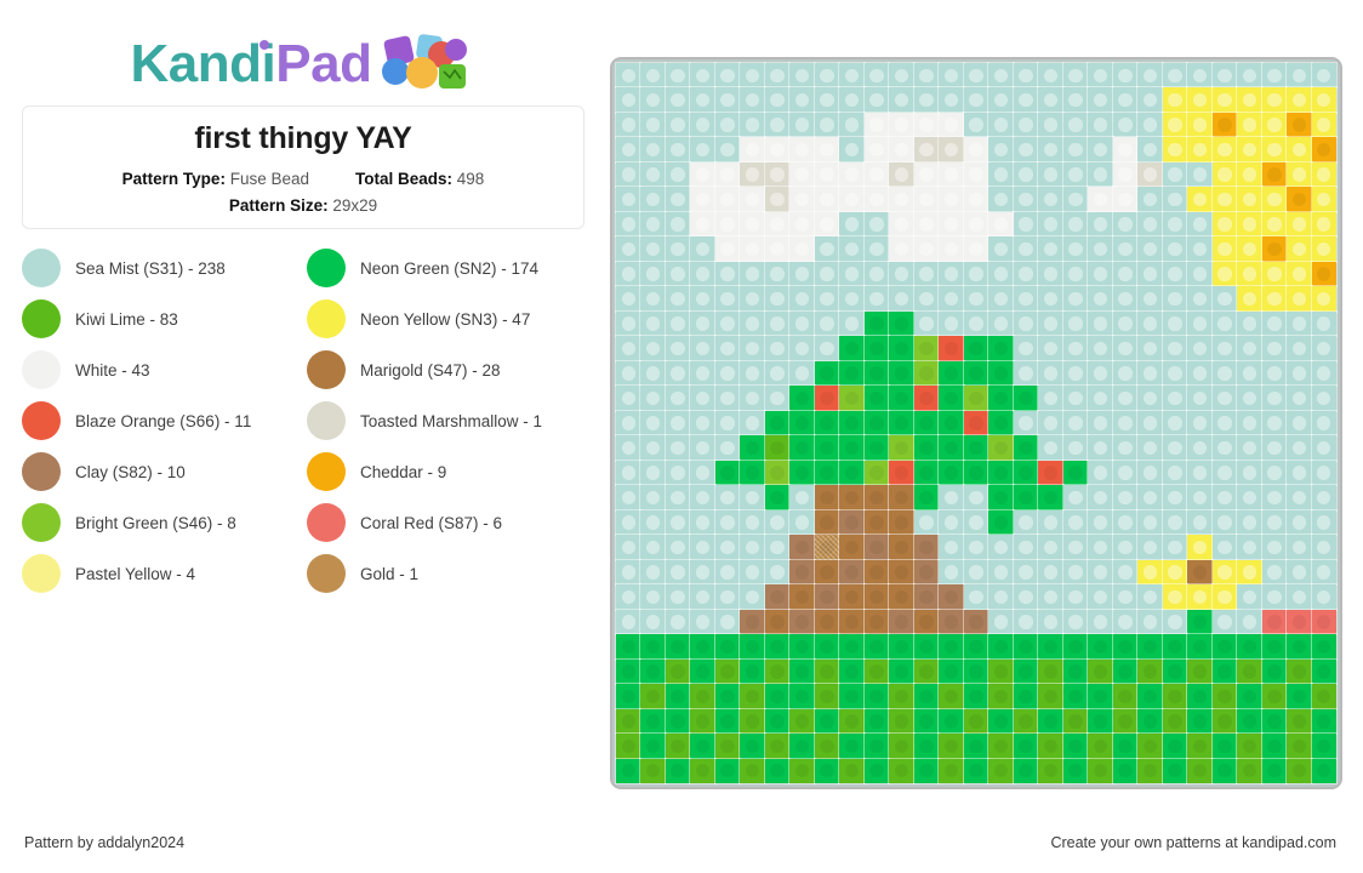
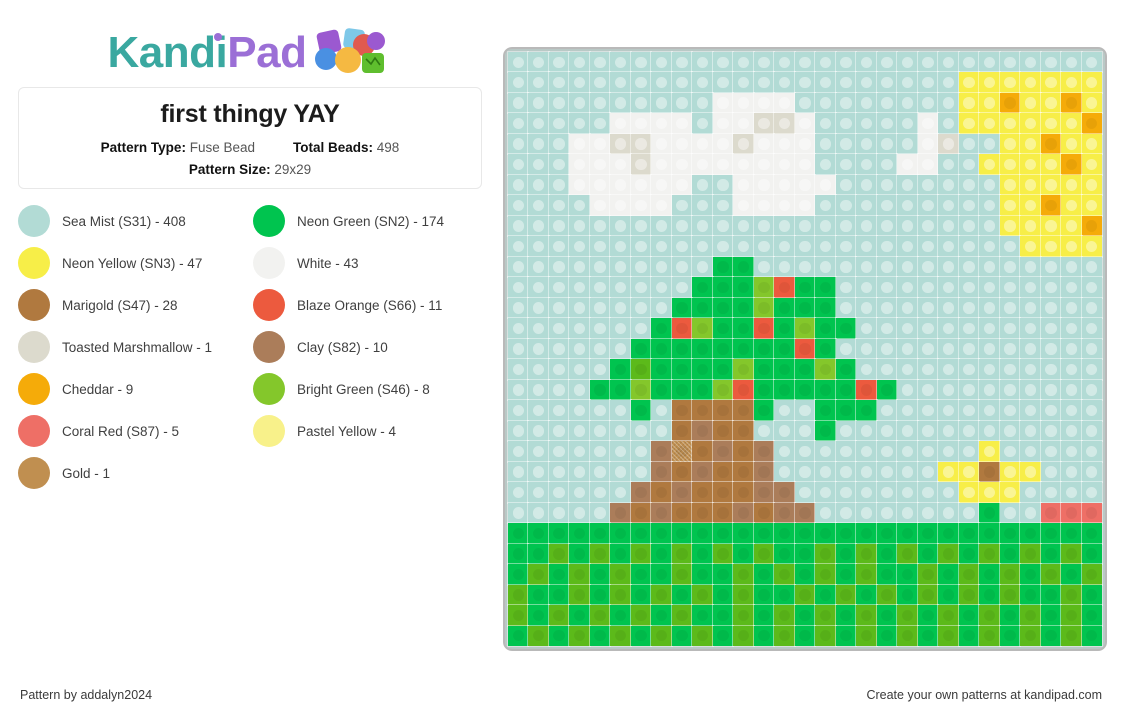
  Kandi
  Pad
  first thingy YAY
  Pattern Type: Fuse Bead
  Total Beads: 498
  Pattern Size: 29x29
- Sea Mist (S31) - 238
+ Sea Mist (S31) - 408
  Neon Green (SN2) - 174
- Kiwi Lime - 83
  Neon Yellow (SN3) - 47
  White - 43
  Marigold (S47) - 28
  Blaze Orange (S66) - 11
  Toasted Marshmallow - 1
  Clay (S82) - 10
  Cheddar - 9
  Bright Green (S46) - 8
- Coral Red (S87) - 6
+ Coral Red (S87) - 5
  Pastel Yellow - 4
  Gold - 1
  Pattern by addalyn2024
  Create your own patterns at kandipad.com
